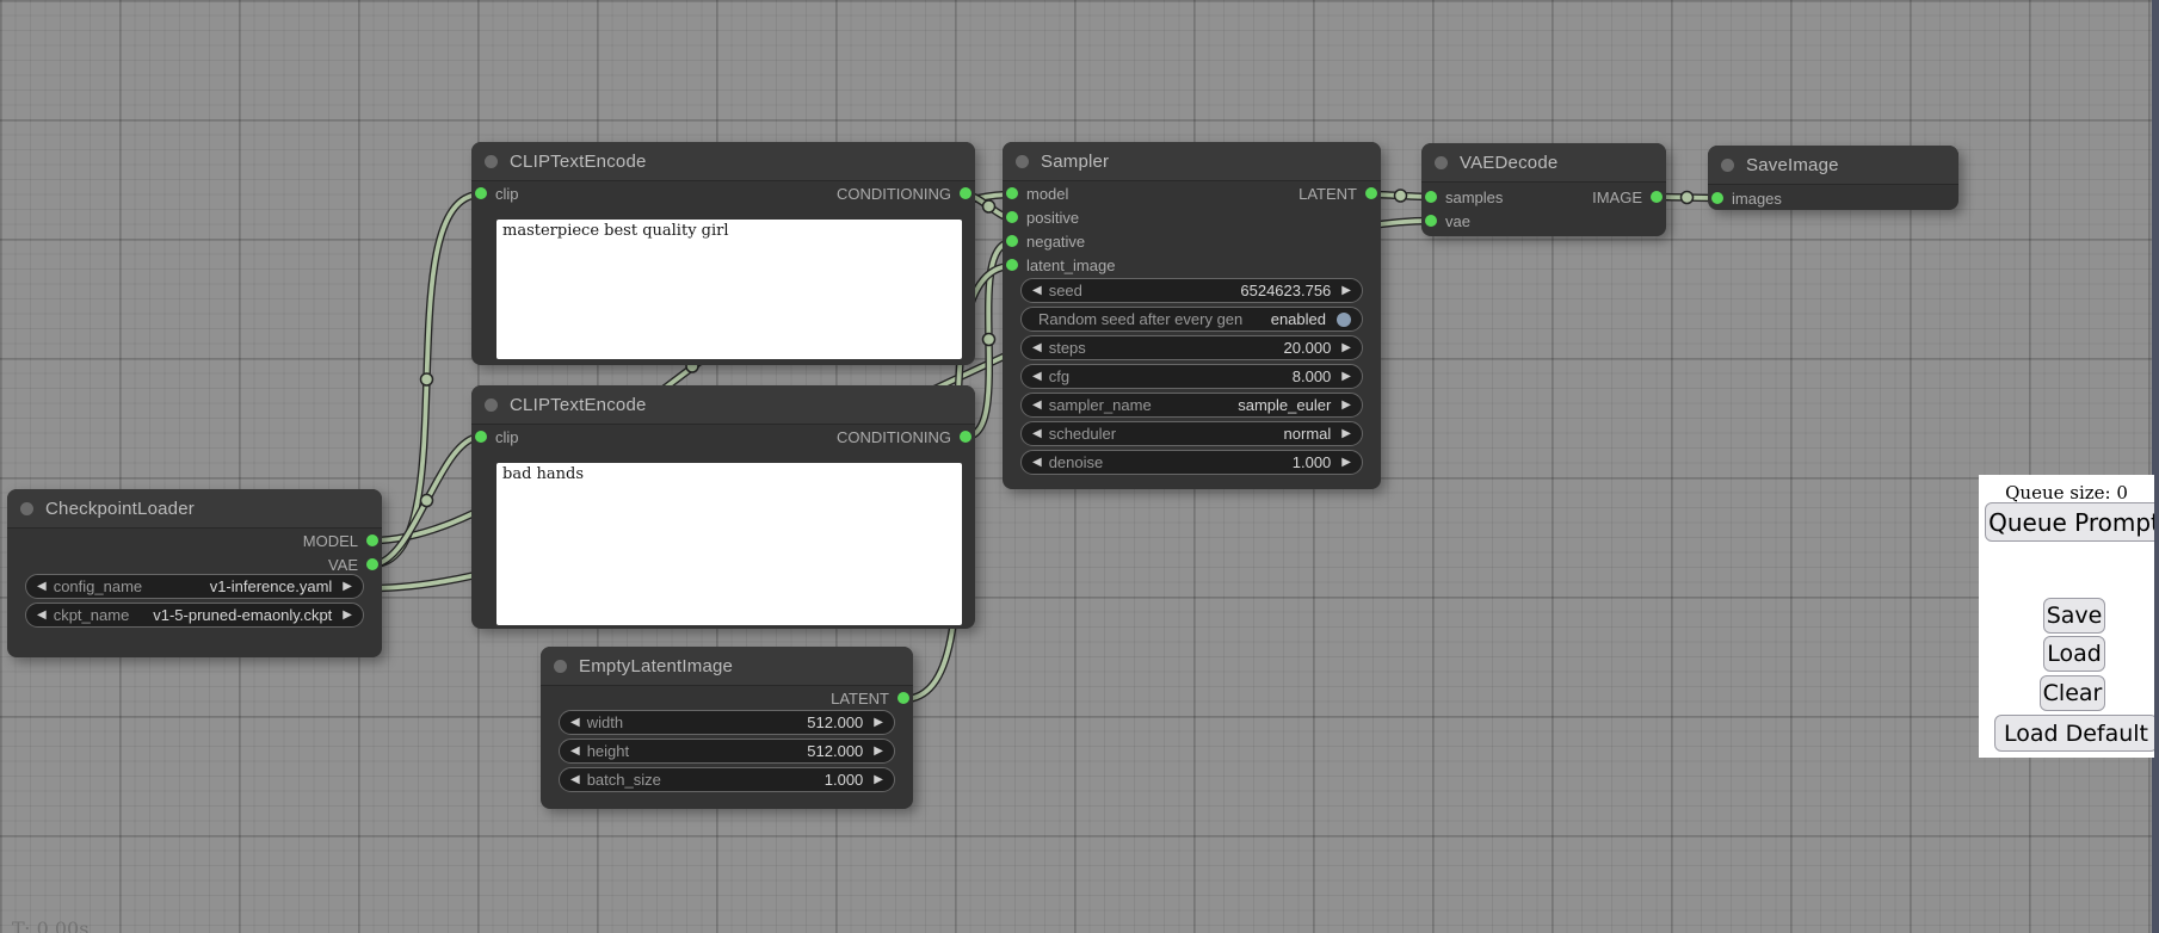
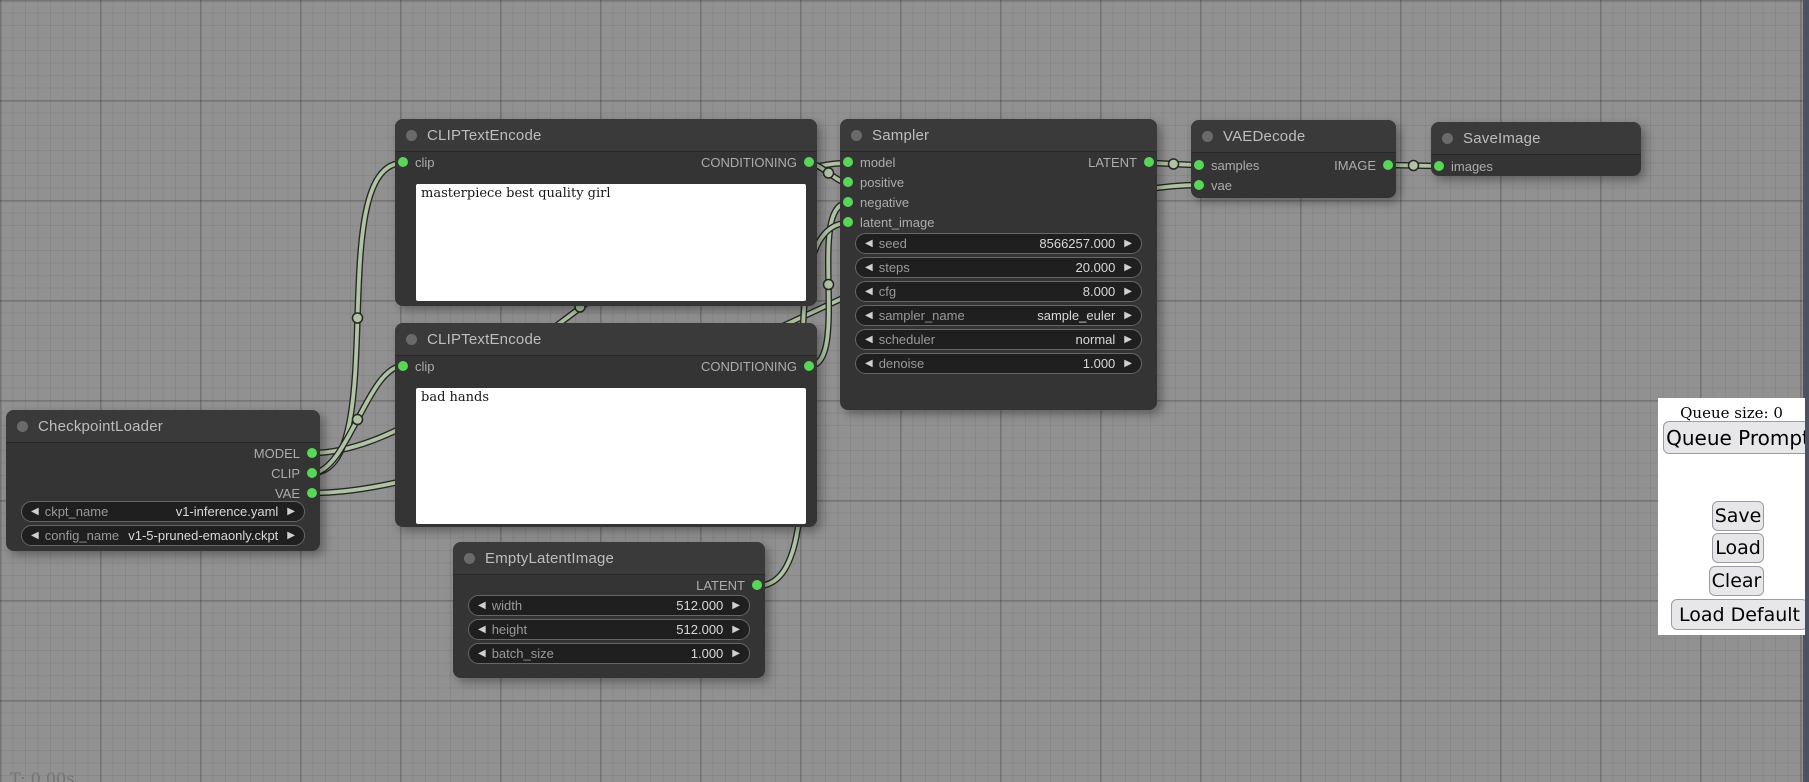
  CheckpointLoader
  MODEL
+ CLIP
  VAE
  ◀
- config_name
+ ckpt_name
  v1-inference.yaml
  ▶
  ◀
- ckpt_name
+ config_name
  v1-5-pruned-emaonly.ckpt
  ▶
  CLIPTextEncode
  clip
  CONDITIONING
  masterpiece best quality girl
  CLIPTextEncode
  clip
  CONDITIONING
  bad hands
  Sampler
  model
  LATENT
  positive
  negative
  latent_image
  ◀
  seed
- 6524623.756
+ 8566257.000
  ▶
- Random seed after every gen
- enabled
  ◀
  steps
  20.000
  ▶
  ◀
  cfg
  8.000
  ▶
  ◀
  sampler_name
  sample_euler
  ▶
  ◀
  scheduler
  normal
  ▶
  ◀
  denoise
  1.000
  ▶
  VAEDecode
  samples
  IMAGE
  vae
  SaveImage
  images
  EmptyLatentImage
  LATENT
  ◀
  width
  512.000
  ▶
  ◀
  height
  512.000
  ▶
  ◀
  batch_size
  1.000
  ▶
  Queue size: 0
  Queue Promp
  Save
  Load
  Clear
  Load Default
  T: 0.00s
